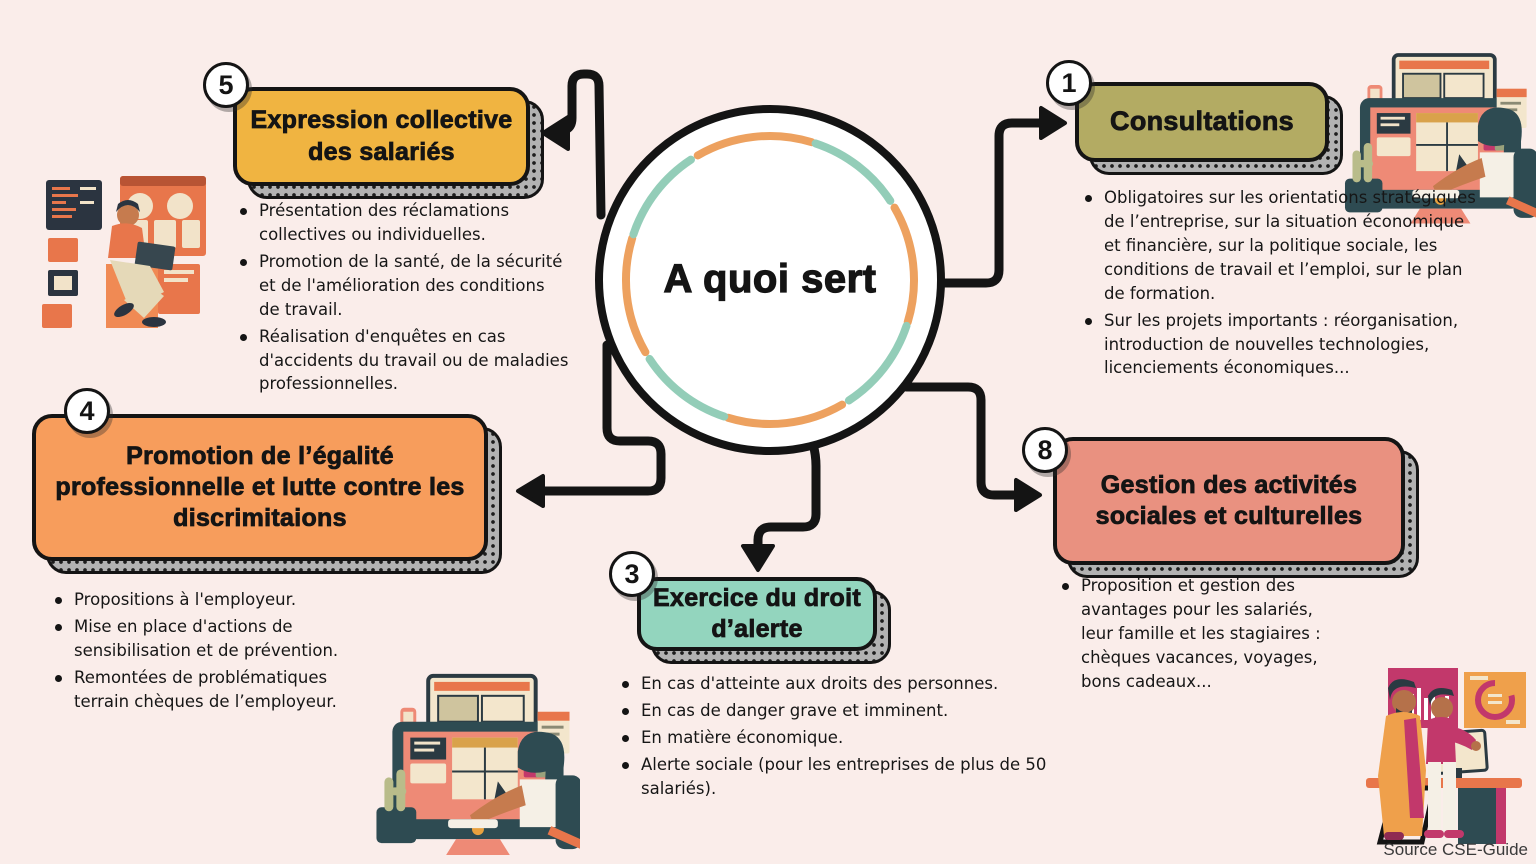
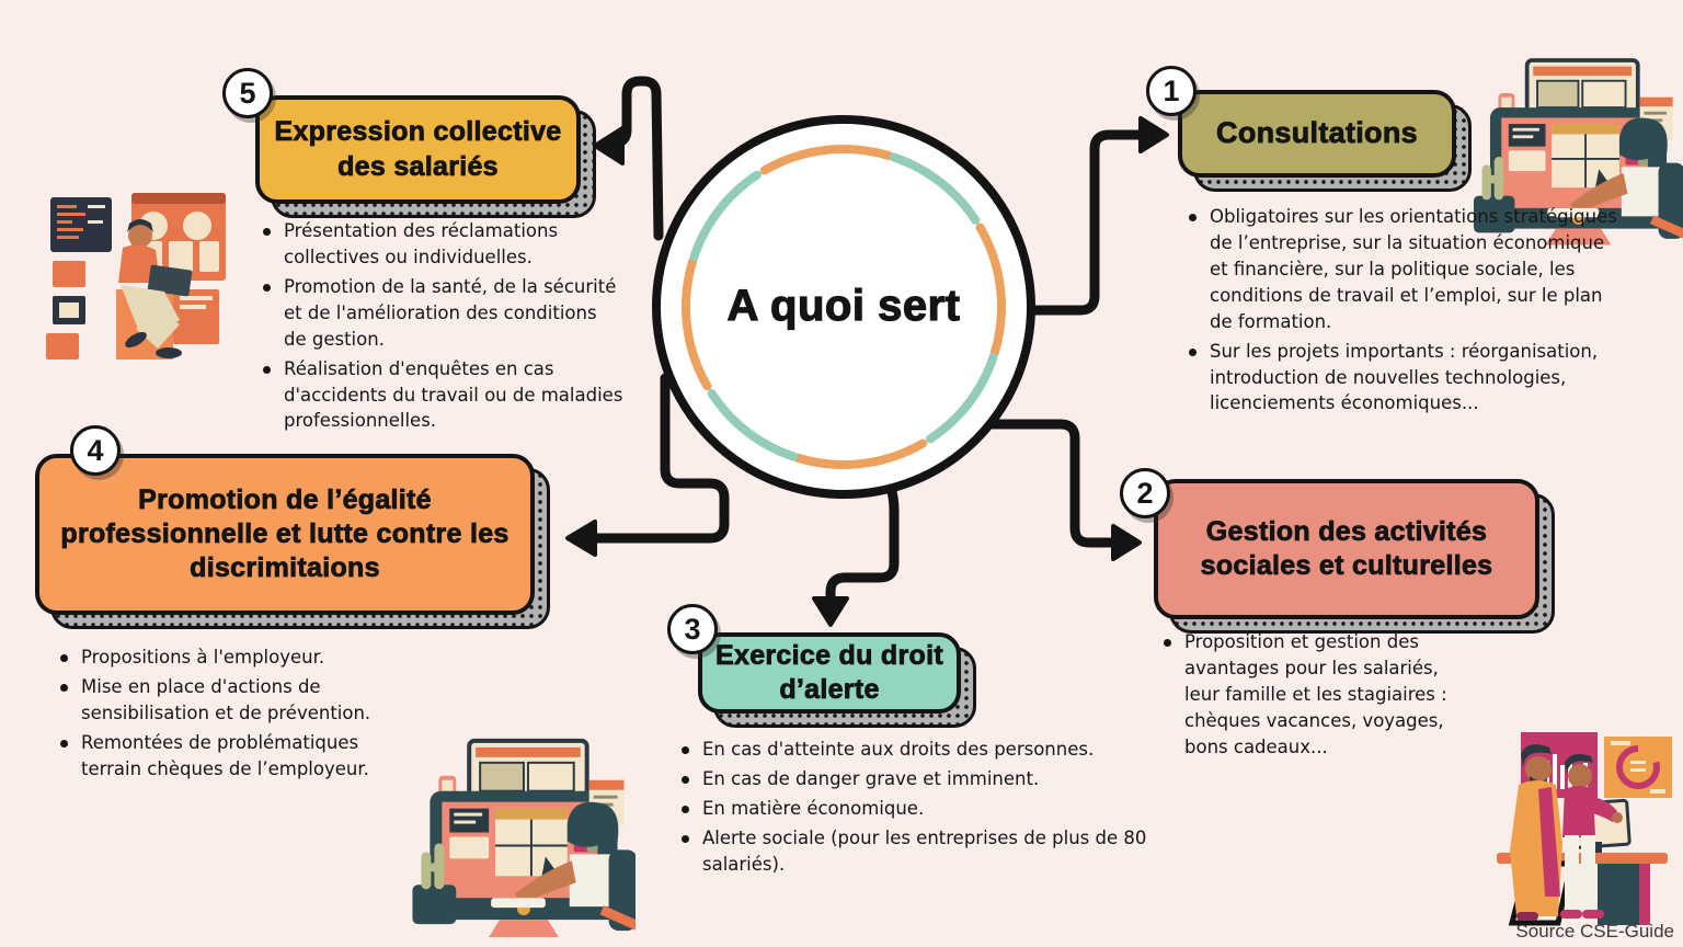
  A quoi sert
  Consultations
  1
  Gestion des activités sociales et culturelles
- 8
+ 2
  Exercice du droit d’alerte
  3
  Promotion de l’égalité professionnelle et lutte contre les discrimitaions
  4
  Expression collective des salariés
  5
  Obligatoires sur les orientations stratégiques de l’entreprise, sur la situation économique et financière, sur la politique sociale, les conditions de travail et l’emploi, sur le plan de formation.
  Sur les projets importants : réorganisation, introduction de nouvelles technologies, licenciements économiques...
  Proposition et gestion des avantages pour les salariés, leur famille et les stagiaires : chèques vacances, voyages, bons cadeaux...
  En cas d'atteinte aux droits des personnes.
  En cas de danger grave et imminent.
  En matière économique.
- Alerte sociale (pour les entreprises de plus de 50 salariés).
+ Alerte sociale (pour les entreprises de plus de 80 salariés).
  Propositions à l'employeur.
  Mise en place d'actions de sensibilisation et de prévention.
  Remontées de problématiques terrain chèques de l’employeur.
  Présentation des réclamations collectives ou individuelles.
- Promotion de la santé, de la sécurité et de l'amélioration des conditions de travail.
+ Promotion de la santé, de la sécurité et de l'amélioration des conditions de gestion.
  Réalisation d'enquêtes en cas d'accidents du travail ou de maladies professionnelles.
  Source CSE-Guide
